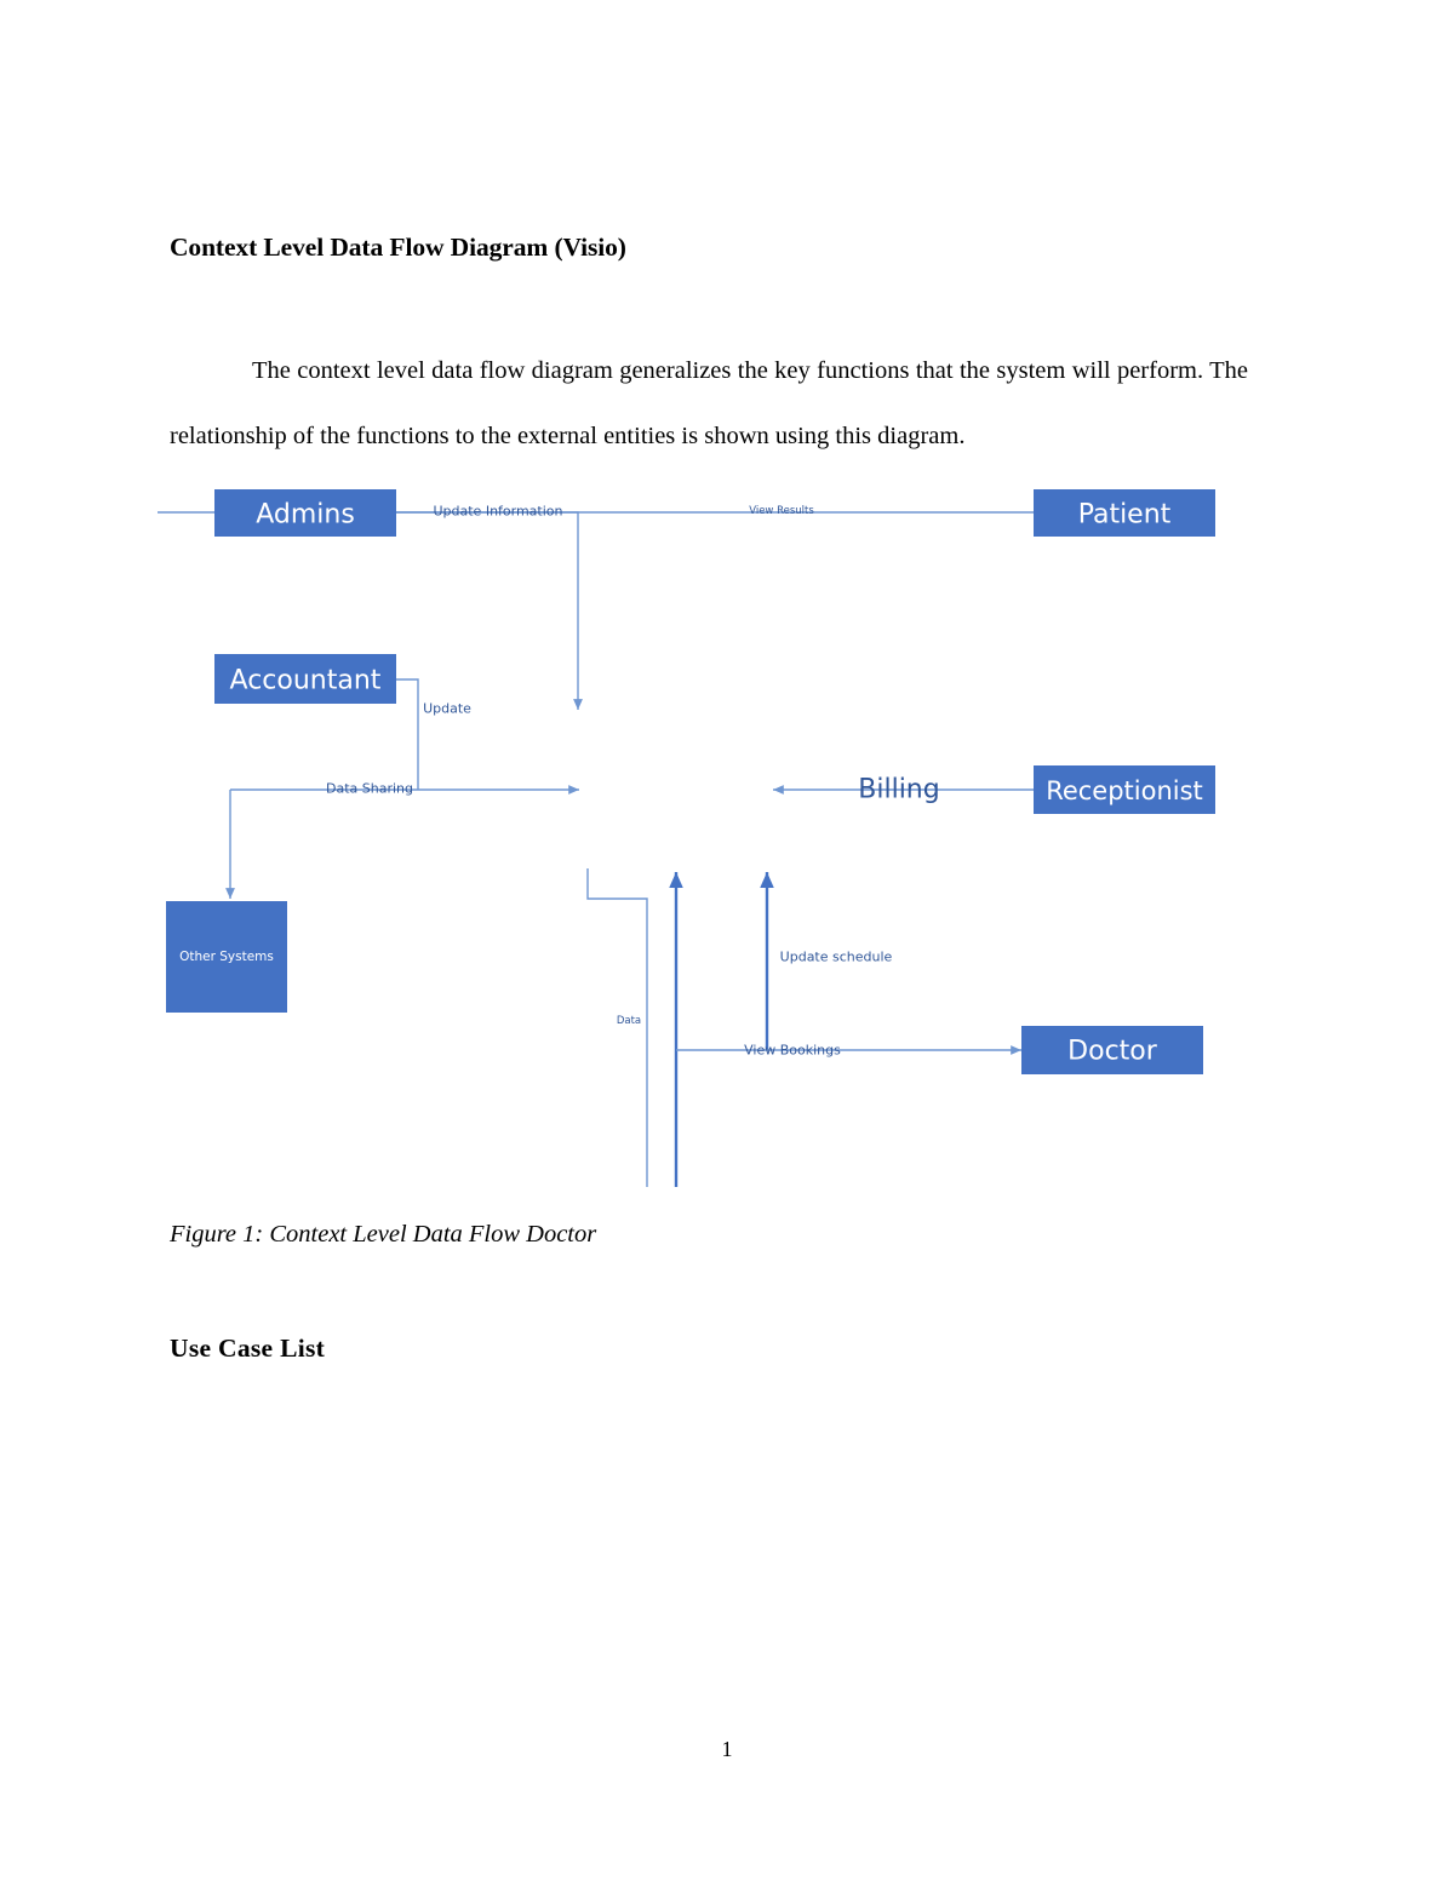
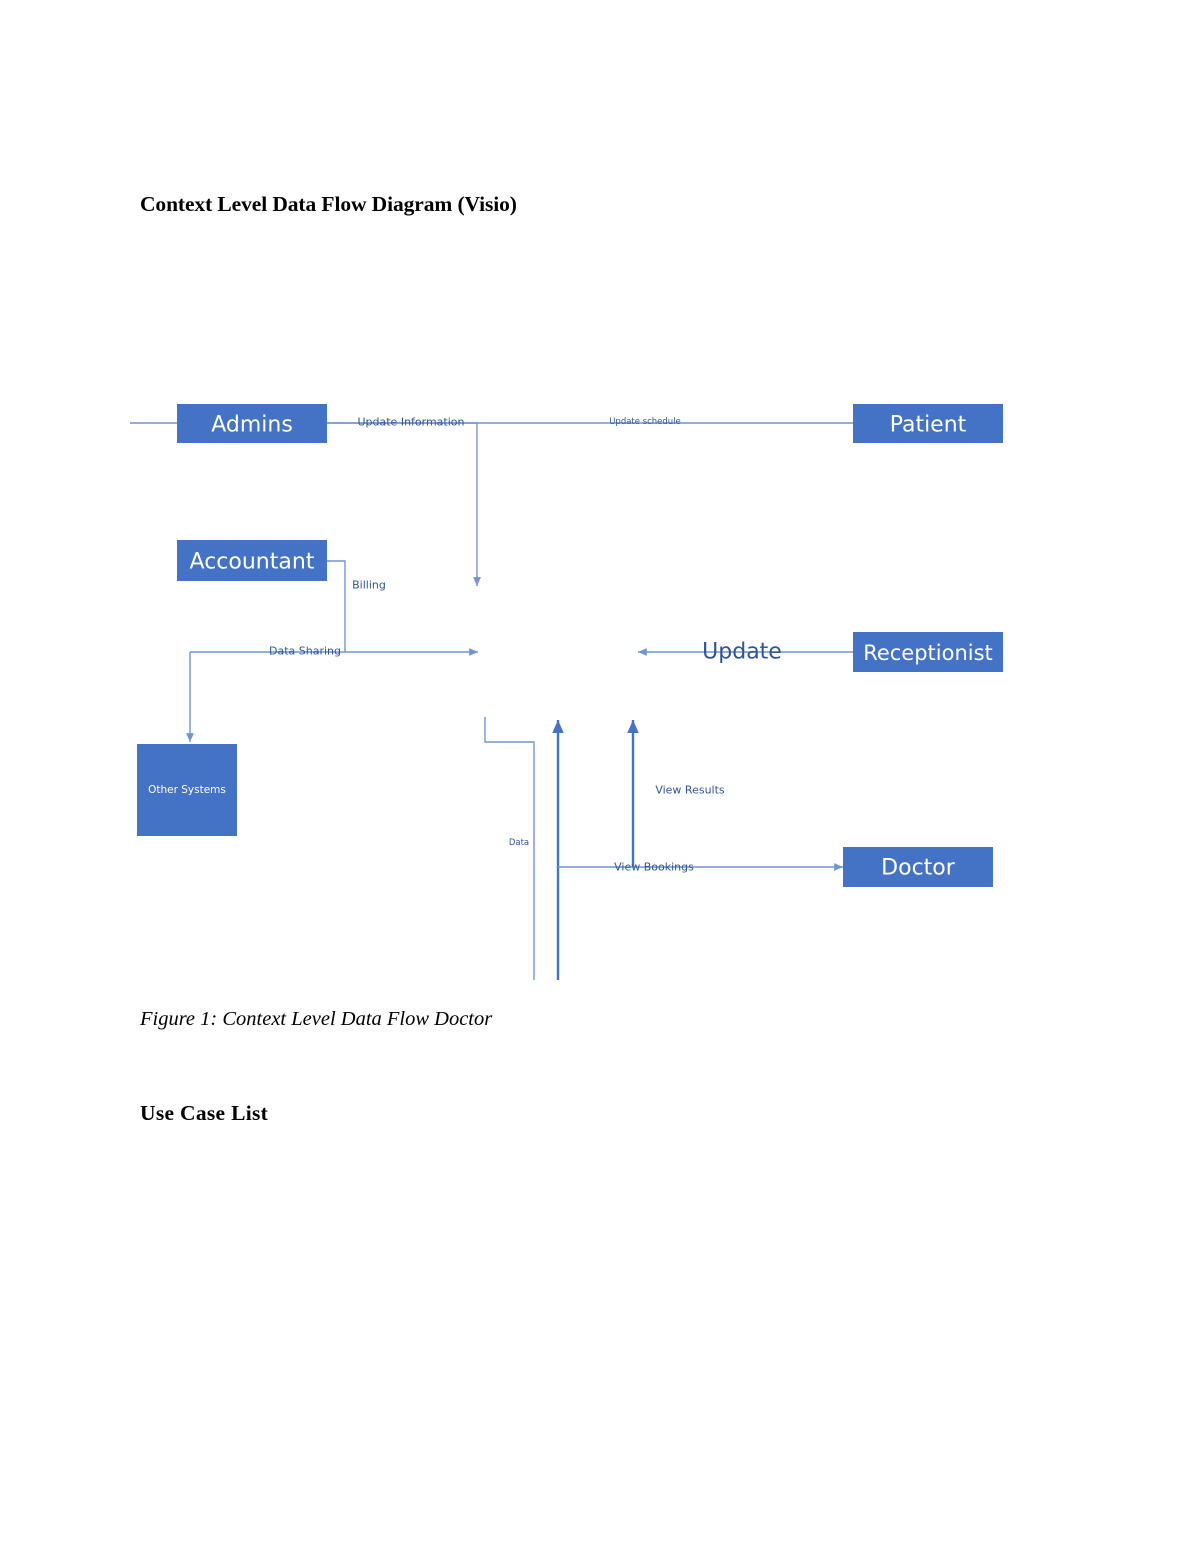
  Context Level Data Flow Diagram (Visio)
- The context level data flow diagram generalizes the key functions that the system will perform. The relationship of the functions to the external entities is shown using this diagram.
  Admins
  Accountant
  Other Systems
  Patient
  Receptionist
  Doctor
  Update Information
- View Results
+ Update schedule
- Update
+ Billing
  Data Sharing
- Billing
+ Update
- Update schedule
+ View Results
  View Bookings
  Data
  Figure 1: Context Level Data Flow Doctor
  Use Case List
- 1
